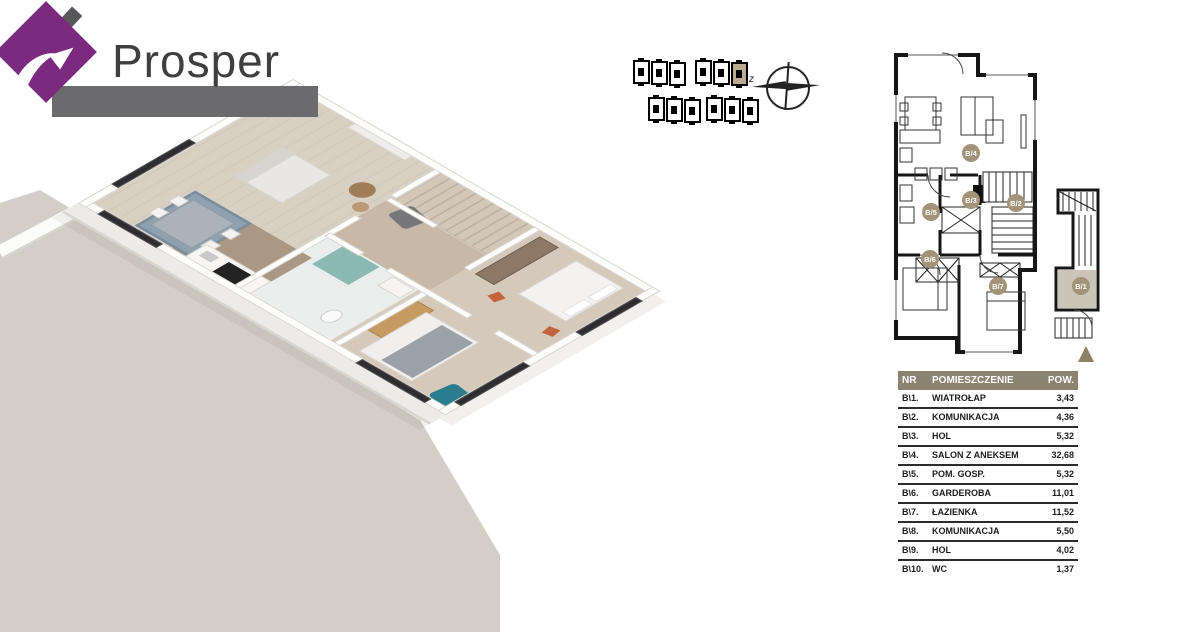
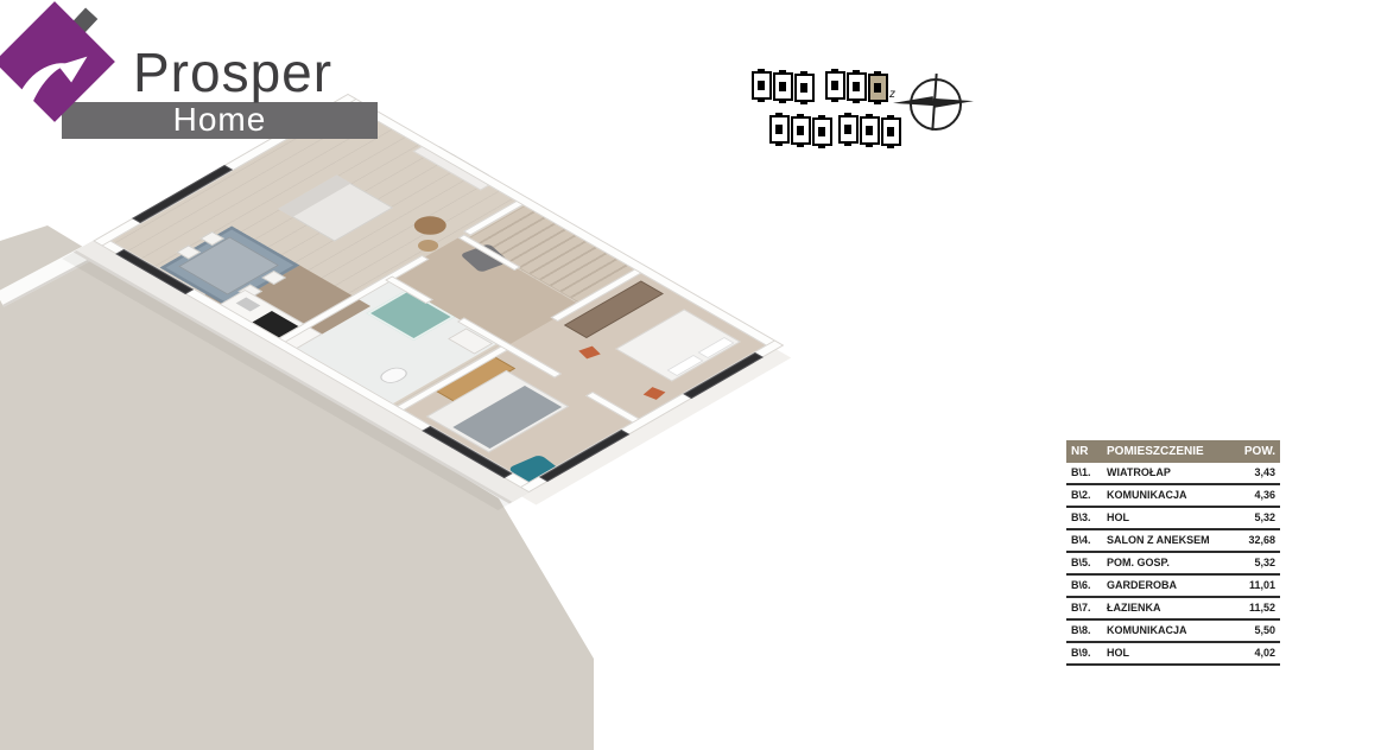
  Prosper
+ Home
  z
- B/4
- B/3
- B/2
- B/5
- B/6
- B/7
- B/1
  NR
  POMIESZCZENIE
  POW.
  B\1.
  WIATROŁAP
  3,43
  B\2.
  KOMUNIKACJA
  4,36
  B\3.
  HOL
  5,32
  B\4.
  SALON Z ANEKSEM
  32,68
  B\5.
  POM. GOSP.
  5,32
  B\6.
  GARDEROBA
  11,01
  B\7.
  ŁAZIENKA
  11,52
  B\8.
  KOMUNIKACJA
  5,50
  B\9.
  HOL
  4,02
- B\10.
- WC
- 1,37
